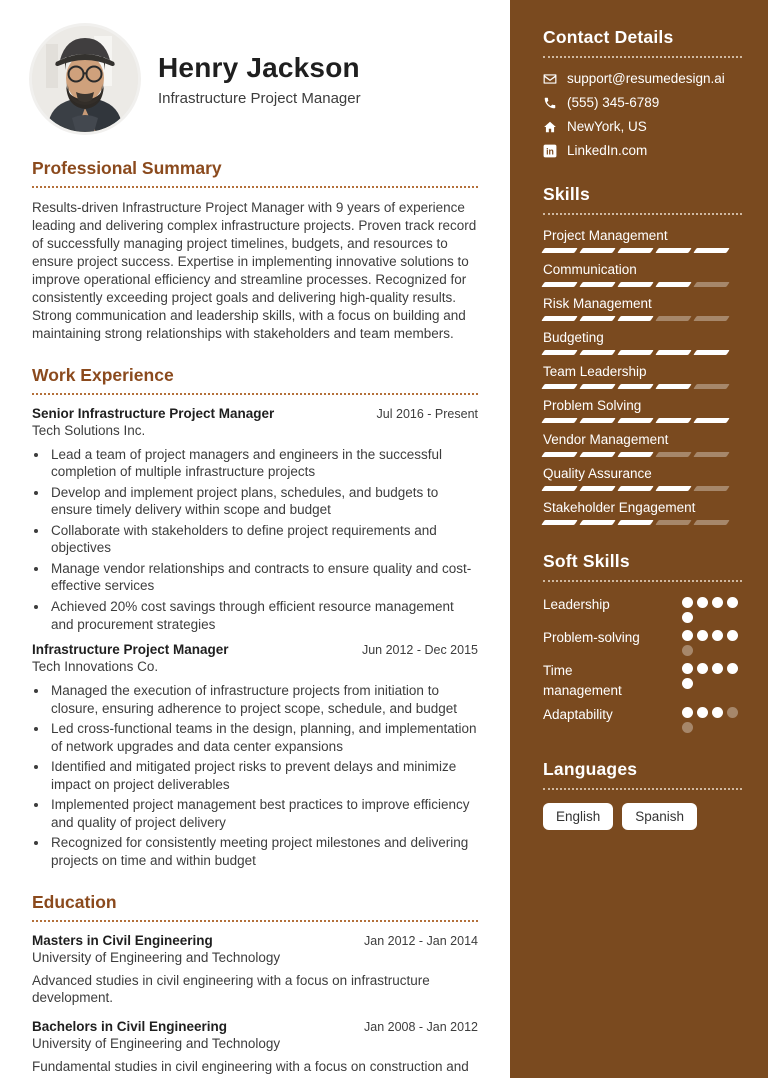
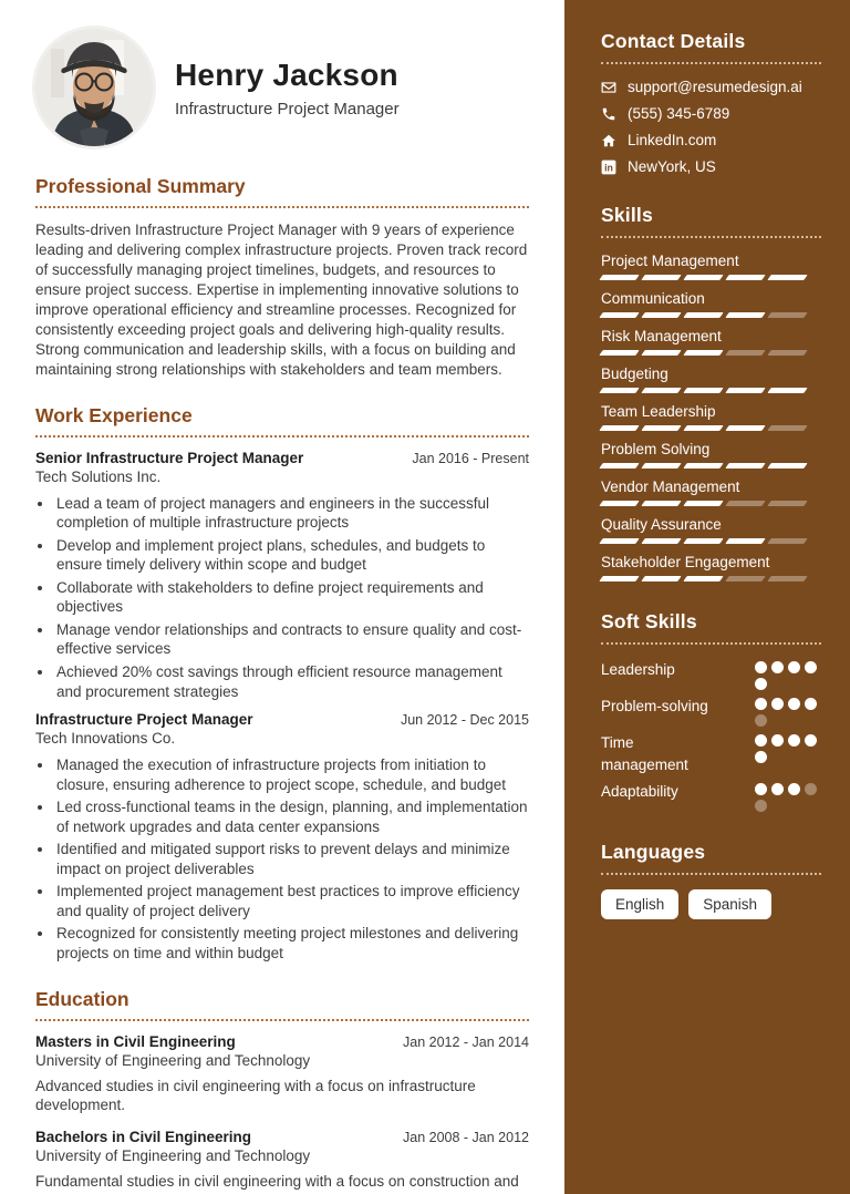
  Henry Jackson
  Infrastructure Project Manager
  Professional Summary
  Results-driven Infrastructure Project Manager with 9 years of experience leading and delivering complex infrastructure projects. Proven track record of successfully managing project timelines, budgets, and resources to ensure project success. Expertise in implementing innovative solutions to improve operational efficiency and streamline processes. Recognized for consistently exceeding project goals and delivering high-quality results. Strong communication and leadership skills, with a focus on building and maintaining strong relationships with stakeholders and team members.
  Work Experience
  Senior Infrastructure Project Manager
- Jul 2016 - Present
+ Jan 2016 - Present
  Tech Solutions Inc.
  Lead a team of project managers and engineers in the successful completion of multiple infrastructure projects
  Develop and implement project plans, schedules, and budgets to ensure timely delivery within scope and budget
  Collaborate with stakeholders to define project requirements and objectives
  Manage vendor relationships and contracts to ensure quality and cost-effective services
  Achieved 20% cost savings through efficient resource management and procurement strategies
  Infrastructure Project Manager
  Jun 2012 - Dec 2015
  Tech Innovations Co.
  Managed the execution of infrastructure projects from initiation to closure, ensuring adherence to project scope, schedule, and budget
  Led cross-functional teams in the design, planning, and implementation of network upgrades and data center expansions
- Identified and mitigated project risks to prevent delays and minimize impact on project deliverables
+ Identified and mitigated support risks to prevent delays and minimize impact on project deliverables
  Implemented project management best practices to improve efficiency and quality of project delivery
  Recognized for consistently meeting project milestones and delivering projects on time and within budget
  Education
  Masters in Civil Engineering
  Jan 2012 - Jan 2014
  University of Engineering and Technology
  Advanced studies in civil engineering with a focus on infrastructure development.
  Bachelors in Civil Engineering
  Jan 2008 - Jan 2012
  University of Engineering and Technology
  Fundamental studies in civil engineering with a focus on construction and
  Contact Details
  support@resumedesign.ai
  (555) 345-6789
- NewYork, US
+ LinkedIn.com
  in
- LinkedIn.com
+ NewYork, US
  Skills
  Project Management
  Communication
  Risk Management
  Budgeting
  Team Leadership
  Problem Solving
  Vendor Management
  Quality Assurance
  Stakeholder Engagement
  Soft Skills
  Leadership
  Problem-solving
  Time management
  Adaptability
  Languages
  English
  Spanish
